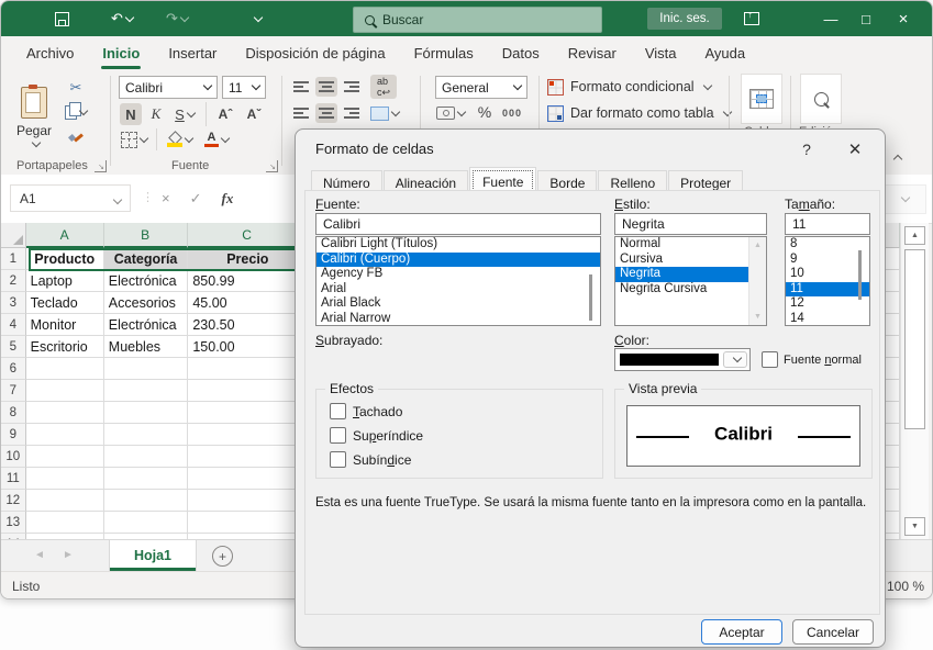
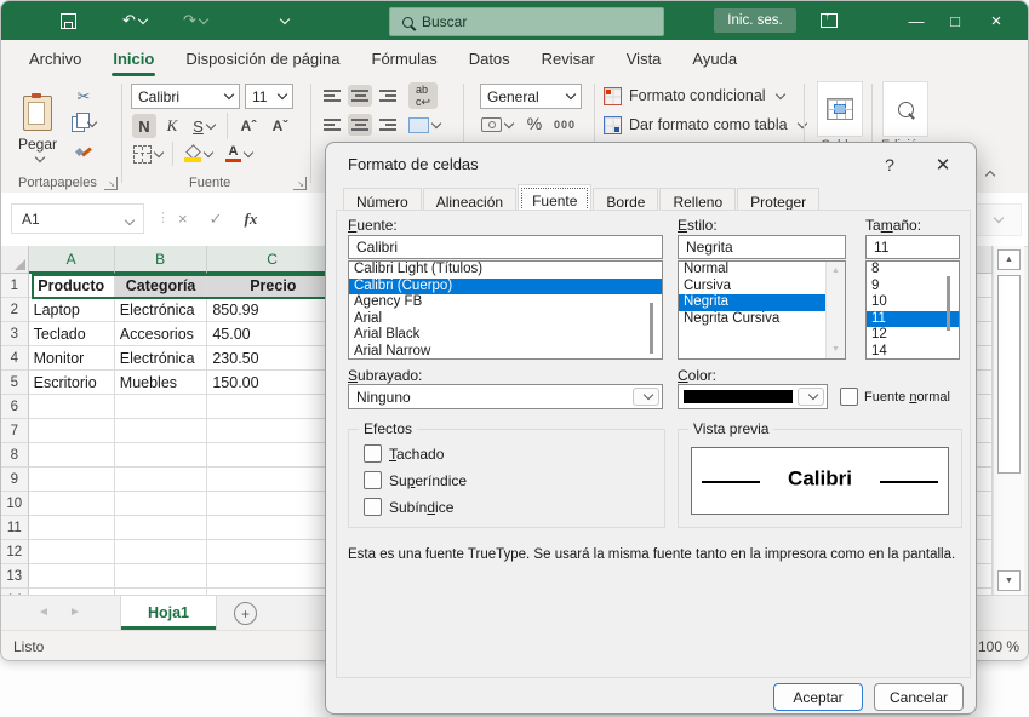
  ↶
  ↷
  Buscar
  Inic. ses.
  —
  □
  ×
  Archivo
  Inicio
- Insertar
  Disposición de página
  Fórmulas
  Datos
  Revisar
  Vista
  Ayuda
  Pegar
  ✂
  Portapapeles
  Calibri
  11
  N
  K
  S
  Aˆ
  Aˇ
  A
  Fuente
  ab
  c↩
  General
  %
  000
  Formato condicional
  Dar formato como tabla
  A1
  ⋮
  ×
  ✓
  fx
  A
  B
  C
  1
  Producto
  Categoría
  Precio
  2
  Laptop
  Electrónica
  850.99
  3
  Teclado
  Accesorios
  45.00
  4
  Monitor
  Electrónica
  230.50
  5
  Escritorio
  Muebles
  150.00
  6
  7
  8
  9
  10
  11
  12
  13
  ◄
  ►
  Hoja1
  +
  Listo
  100 %
  Formato de celdas
  ?
  ✕
  Número
  Alineación
  Fuente
  Borde
  Relleno
  Proteger
  Fuente:
  Calibri
  Calibri Light (Títulos)
  Calibri (Cuerpo)
  Agency FB
  Arial
  Arial Black
  Arial Narrow
  Estilo:
  Negrita
  Normal
  Cursiva
  Negrita
  Negrita Cursiva
  Tamaño:
  11
  8
  9
  10
  11
  12
  14
  Subrayado:
+ Ninguno
  Color:
  Fuente normal
  Efectos
  Tachado
  Superíndice
  Subíndice
  Vista previa
  Calibri
  Esta es una fuente TrueType. Se usará la misma fuente tanto en la impresora como en la pantalla.
  Aceptar
  Cancelar
